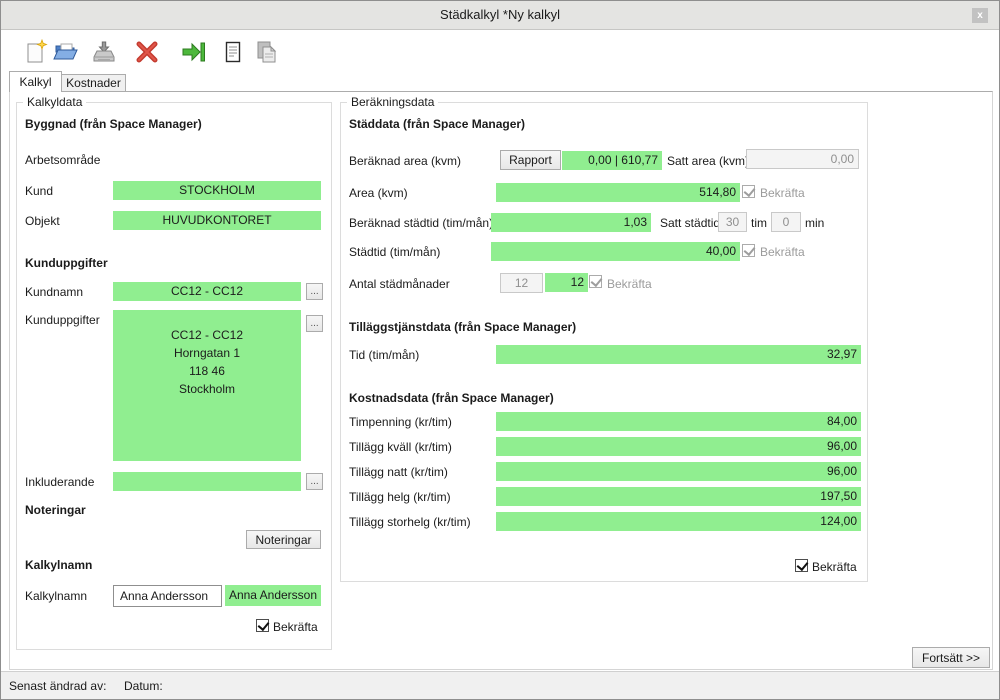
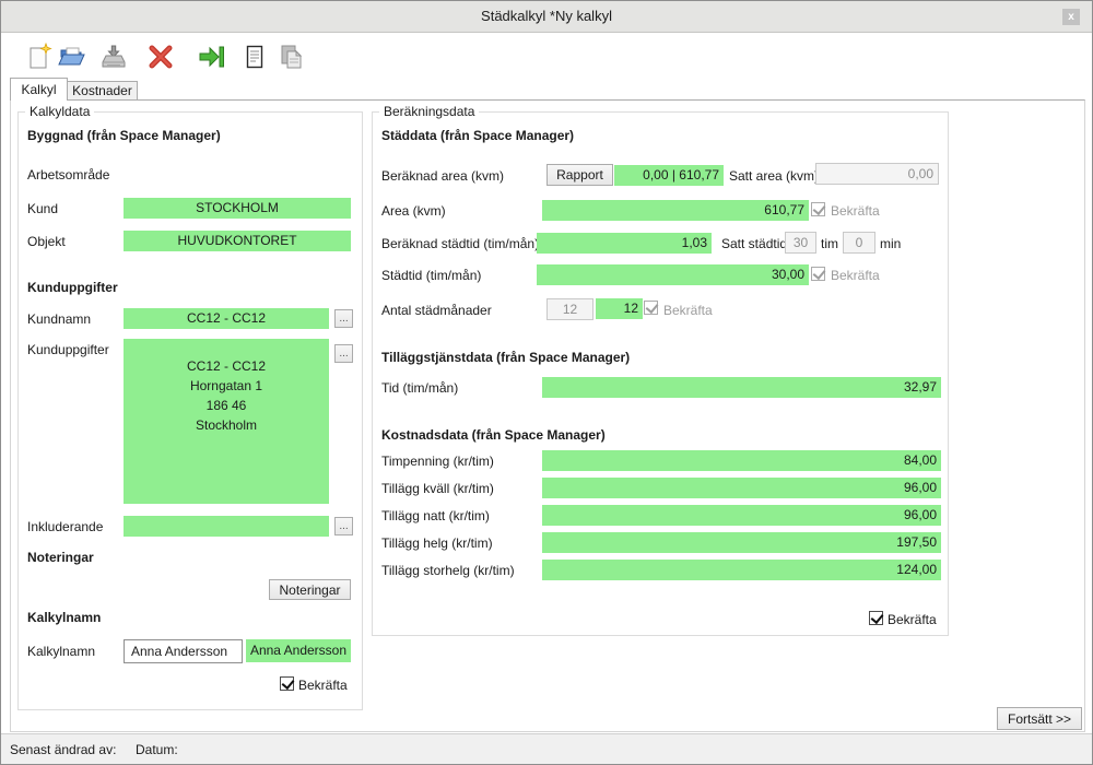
  Städkalkyl *Ny kalkyl
  x
  Kalkyl
  Kostnader
  Kalkyldata
  Byggnad (från Space Manager)
  Arbetsområde
  Kund
  STOCKHOLM
  Objekt
  HUVUDKONTORET
  Kunduppgifter
  Kundnamn
  CC12 - CC12
  ...
  Kunduppgifter
  CC12 - CC12
  Horngatan 1
- 118 46
+ 186 46
  Stockholm
  ...
  Inkluderande
  ...
  Noteringar
  Noteringar
  Kalkylnamn
  Kalkylnamn
  Anna Andersson
  Anna Andersson
  Bekräfta
  Beräkningsdata
  Städdata (från Space Manager)
  Beräknad area (kvm)
  Rapport
  0,00 | 610,77
  Satt area (kvm
  0,00
  Area (kvm)
- 514,80
+ 610,77
  Bekräfta
  Beräknad städtid (tim/mån
  1,03
  Satt städtid
  30
  tim
  0
  min
  Städtid (tim/mån)
- 40,00
+ 30,00
  Bekräfta
  Antal städmånader
  12
  12
  Bekräfta
  Tilläggstjänstdata (från Space Manager)
  Tid (tim/mån)
  32,97
  Kostnadsdata (från Space Manager)
  Timpenning (kr/tim)
  84,00
  Tillägg kväll (kr/tim)
  96,00
  Tillägg natt (kr/tim)
  96,00
  Tillägg helg (kr/tim)
  197,50
  Tillägg storhelg (kr/tim)
  124,00
  Bekräfta
  Fortsätt >>
  Senast ändrad av:
  Datum:
